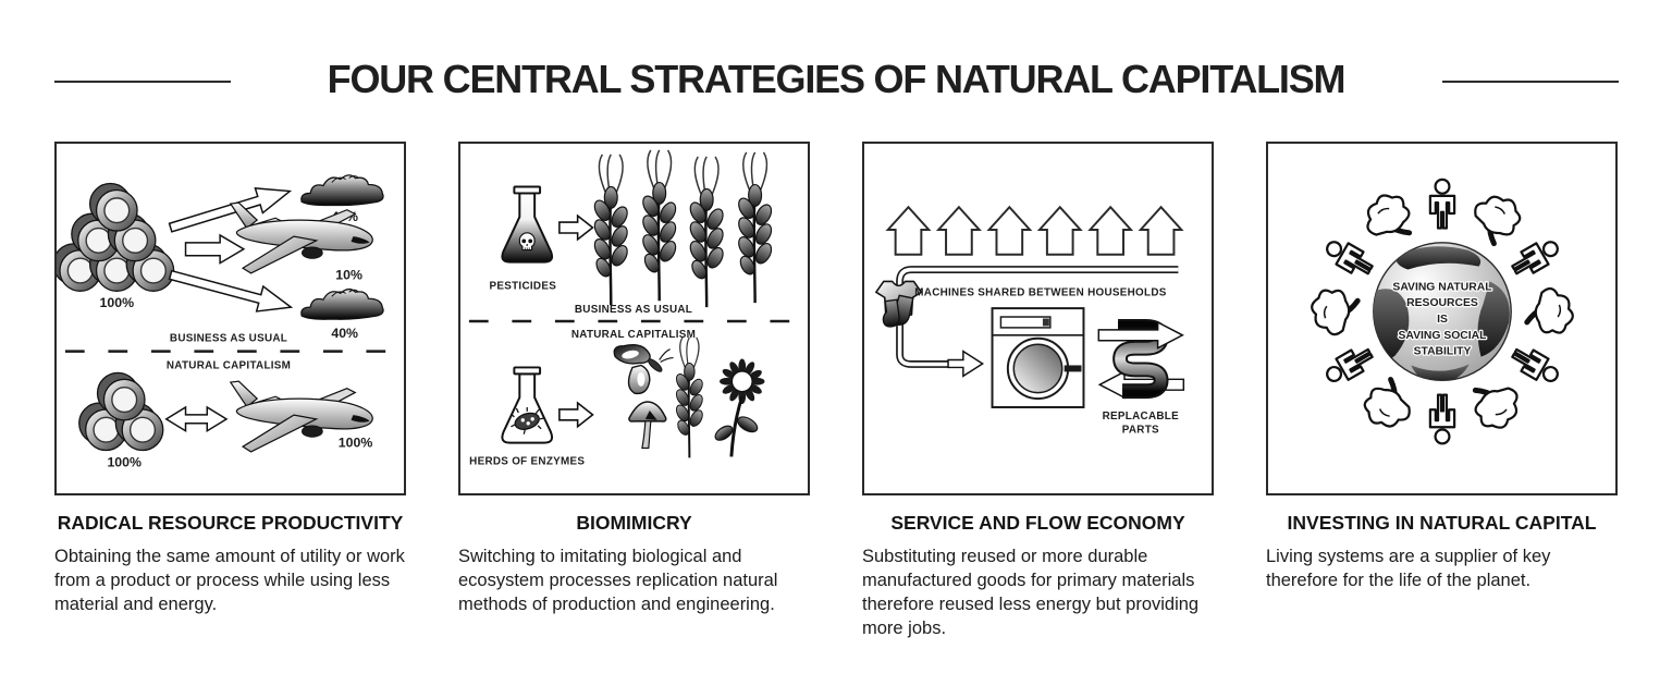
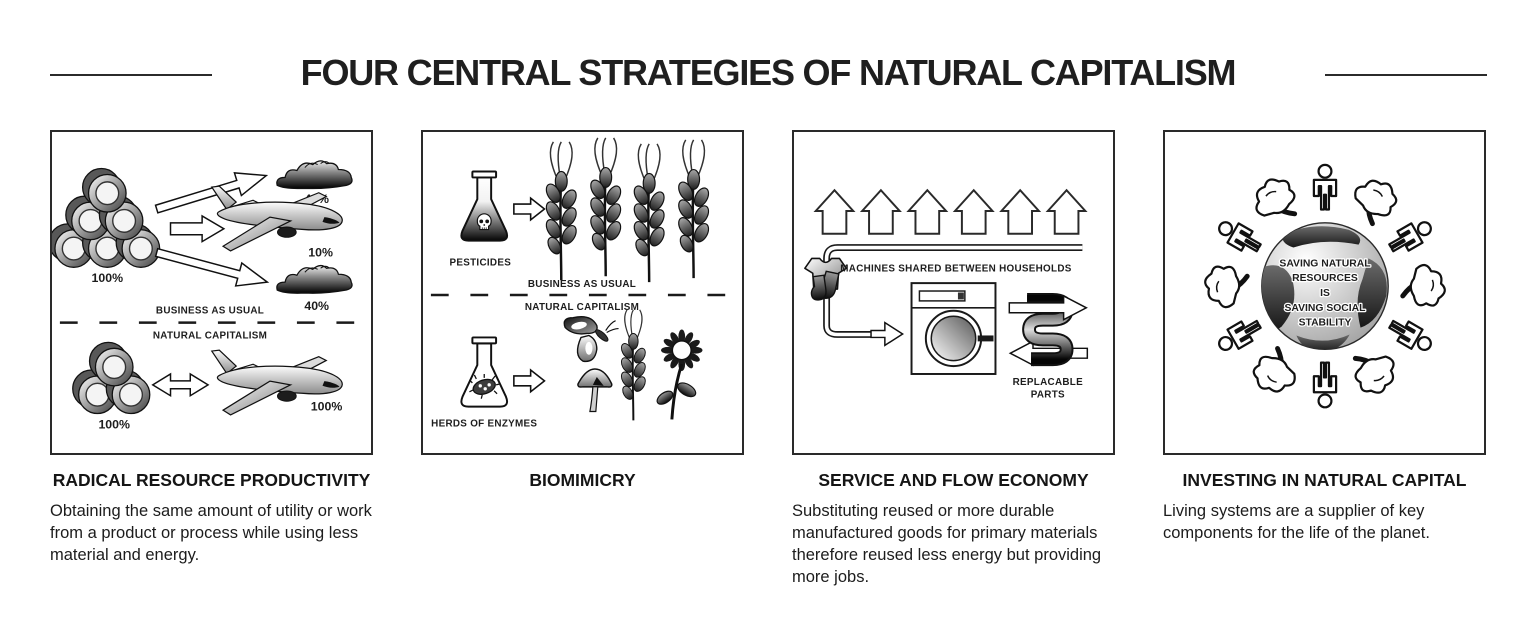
  FOUR CENTRAL STRATEGIES OF NATURAL CAPITALISM
  100%
  10%
  40%
  BUSINESS AS USUAL
  NATURAL CAPITALISM
  100%
  100%
  RADICAL RESOURCE PRODUCTIVITY
  Obtaining the same amount of utility or work from a product or process while using less material and energy.
  PESTICIDES
  BUSINESS AS USUAL
  NATURAL CAPITALISM
  HERDS OF ENZYMES
  BIOMIMICRY
- Switching to imitating biological and ecosystem processes replication natural methods of production and engineering.
  MACHINES SHARED BETWEEN HOUSEHOLDS
  REPLACABLE
  PARTS
  SERVICE AND FLOW ECONOMY
  Substituting reused or more durable manufactured goods for primary materials therefore reused less energy but providing more jobs.
  SAVING NATURAL
  RESOURCES
  IS
  SAVING SOCIAL
  STABILITY
  INVESTING IN NATURAL CAPITAL
- Living systems are a supplier of key therefore for the life of the planet.
+ Living systems are a supplier of key components for the life of the planet.
